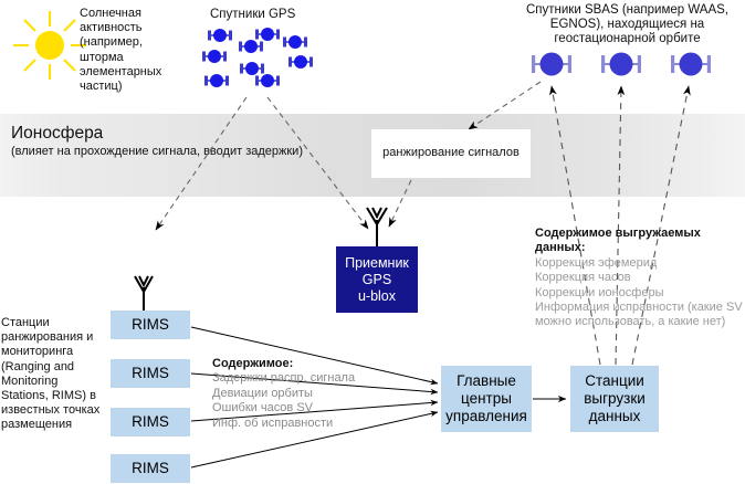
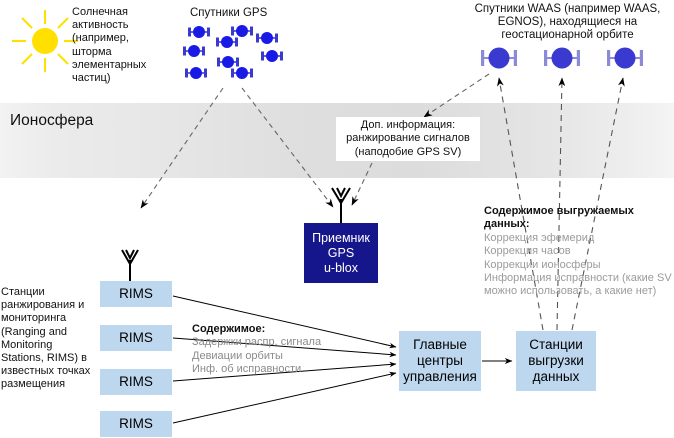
  Ионосфера
- (влияет на прохождение сигнала, вводит задержки)
  Солнечная активность (например, шторма элементарных частиц)
  Спутники GPS
- Спутники SBAS (например WAAS, EGNOS), находящиеся на геостационарной орбите
+ Спутники WAAS (например WAAS, EGNOS), находящиеся на геостационарной орбите
  Станции ранжирования и мониторинга (Ranging and Monitoring Stations, RIMS) в известных точках размещения
+ Доп. информация:
  ранжирование сигналов
+ (наподобие GPS SV)
  Приемник
  GPS
  u-blox
  RIMS
  RIMS
  RIMS
  RIMS
  Главные
  центры
  управления
  Станции
  выгрузки
  данных
  Содержимое:
  Задержки распр. сигнала
  Девиации орбиты
- Ошибки часов SV
  Инф. об исправности
  Содержимое выгружаемых данных:
  Коррекция эфемерид
  Коррекция часов
  Коррекции ионосферы
  Информация исправности (какие SV
  можно использовать, а какие нет)
